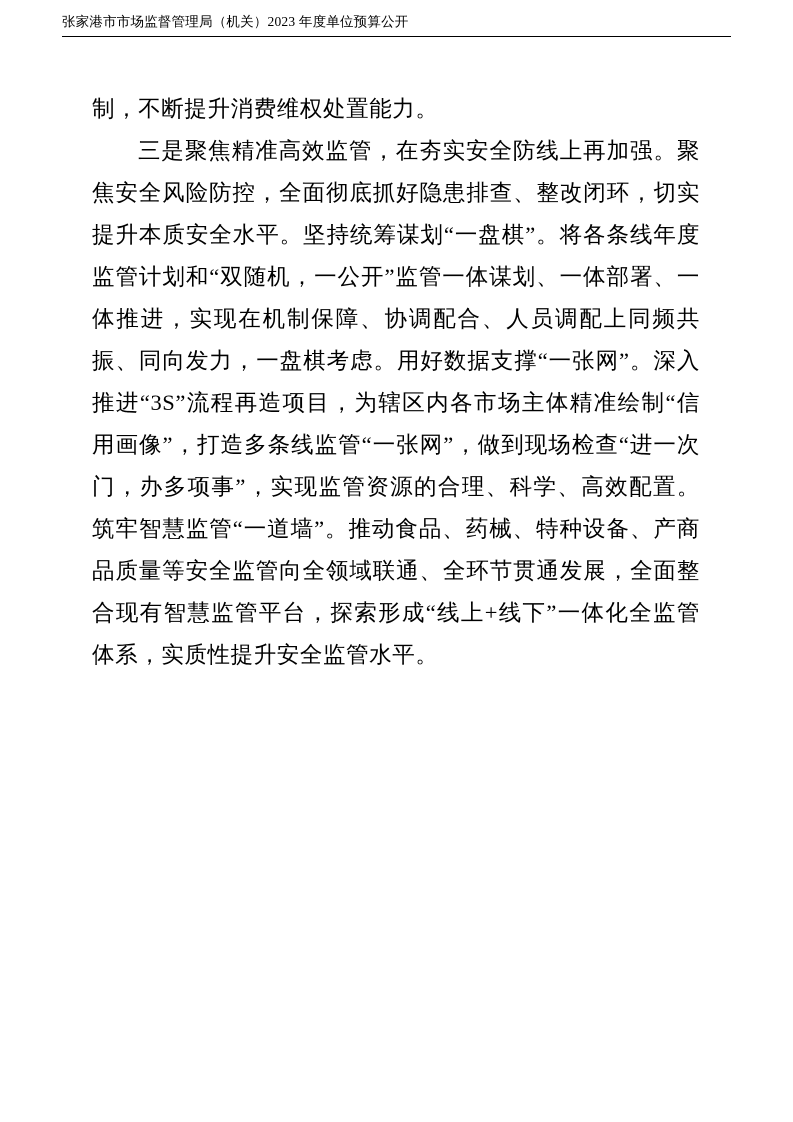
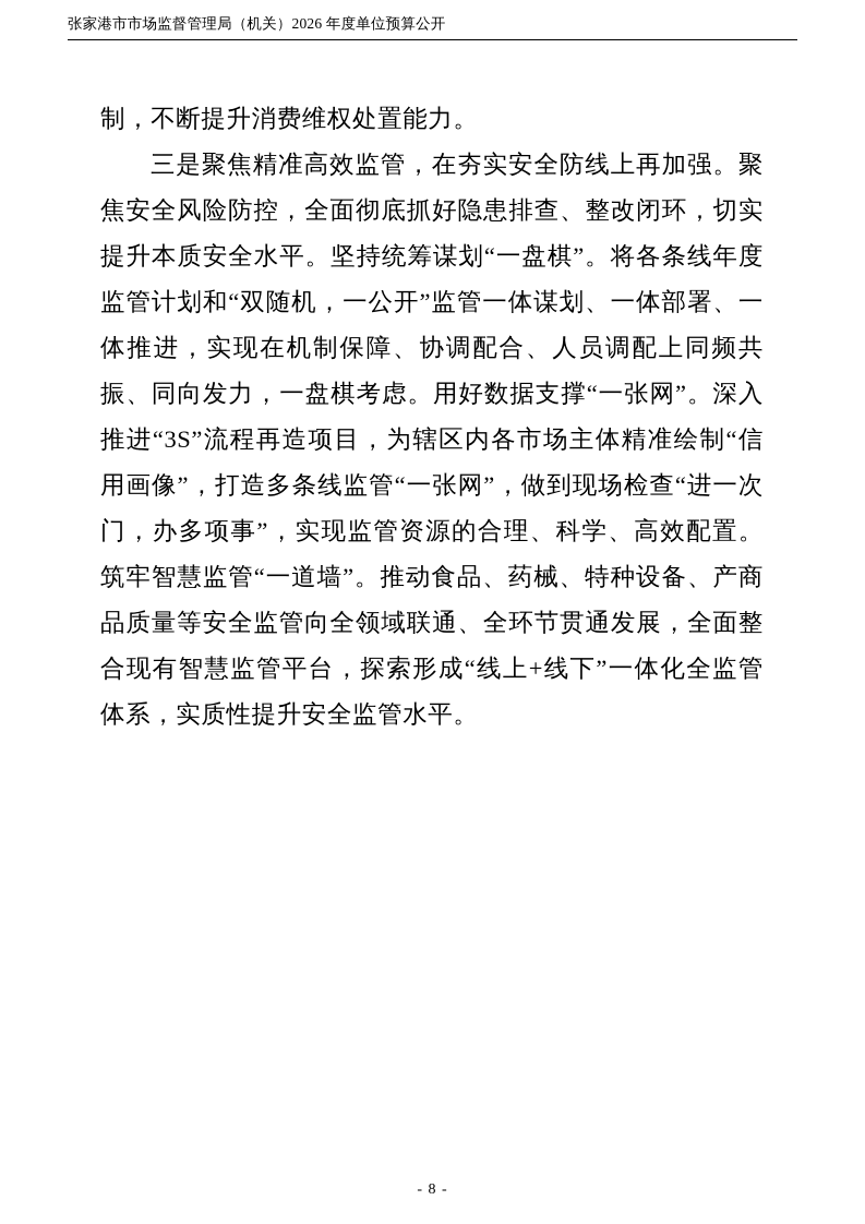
- 张家港市市场监督管理局（机关）2023 年度单位预算公开
+ 张家港市市场监督管理局（机关）2026 年度单位预算公开
  制，不断提升消费维权处置能力。
  三是聚焦精准高效监管，在夯实安全防线上再加强。聚焦安全风险防控，全面彻底抓好隐患排查、整改闭环，切实提升本质安全水平。坚持统筹谋划“一盘棋”。将各条线年度监管计划和“双随机，一公开”监管一体谋划、一体部署、一体推进，实现在机制保障、协调配合、人员调配上同频共振、同向发力，一盘棋考虑。用好数据支撑“一张网”。深入推进“3S”流程再造项目，为辖区内各市场主体精准绘制“信用画像”，打造多条线监管“一张网”，做到现场检查“进一次门，办多项事”，实现监管资源的合理、科学、高效配置。筑牢智慧监管“一道墙”。推动食品、药械、特种设备、产商品质量等安全监管向全领域联通、全环节贯通发展，全面整合现有智慧监管平台，探索形成“线上+线下”一体化全监管体系，实质性提升安全监管水平。
+ - 8 -
